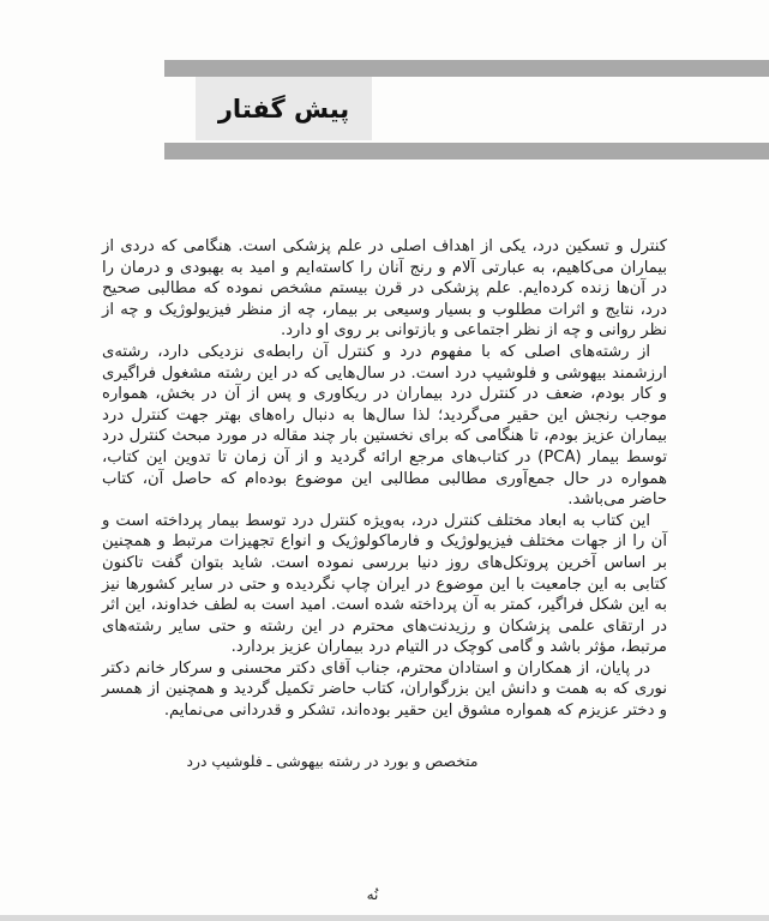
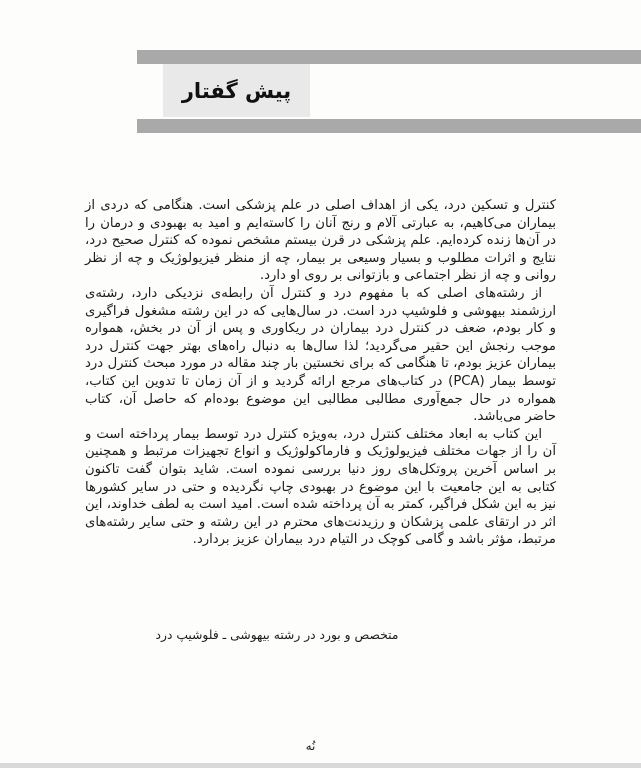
  پیش گفتار
- کنترل و تسکین درد، یکی از اهداف اصلی در علم پزشکی است. هنگامی که دردی از بیماران می‌کاهیم، به عبارتی آلام و رنج آنان را کاسته‌ایم و امید به بهبودی و درمان را در آن‌ها زنده کرده‌ایم. علم پزشکی در قرن بیستم مشخص نموده که مطالبی صحیح درد، نتایج و اثرات مطلوب و بسیار وسیعی بر بیمار، چه از منظر فیزیولوژیک و چه از نظر روانی و چه از نظر اجتماعی و بازتوانی بر روی او دارد.
+ کنترل و تسکین درد، یکی از اهداف اصلی در علم پزشکی است. هنگامی که دردی از بیماران می‌کاهیم، به عبارتی آلام و رنج آنان را کاسته‌ایم و امید به بهبودی و درمان را در آن‌ها زنده کرده‌ایم. علم پزشکی در قرن بیستم مشخص نموده که کنترل صحیح درد، نتایج و اثرات مطلوب و بسیار وسیعی بر بیمار، چه از منظر فیزیولوژیک و چه از نظر روانی و چه از نظر اجتماعی و بازتوانی بر روی او دارد.
  از رشته‌های اصلی که با مفهوم درد و کنترل آن رابطه‌ی نزدیکی دارد، رشته‌ی ارزشمند بیهوشی و فلوشیپ درد است. در سال‌هایی که در این رشته مشغول فراگیری و کار بودم، ضعف در کنترل درد بیماران در ریکاوری و پس از آن در بخش، همواره موجب رنجش این حقیر می‌گردید؛ لذا سال‌ها به دنبال راه‌های بهتر جهت کنترل درد بیماران عزیز بودم، تا هنگامی که برای نخستین بار چند مقاله در مورد مبحث کنترل درد توسط بیمار (PCA) در کتاب‌های مرجع ارائه گردید و از آن زمان تا تدوین این کتاب، همواره در حال جمع‌آوری مطالبی مطالبی این موضوع بوده‌ام که حاصل آن، کتاب حاضر می‌باشد.
- این کتاب به ابعاد مختلف کنترل درد، به‌ویژه کنترل درد توسط بیمار پرداخته است و آن را از جهات مختلف فیزیولوژیک و فارماکولوژیک و انواع تجهیزات مرتبط و همچنین بر اساس آخرین پروتکل‌های روز دنیا بررسی نموده است. شاید بتوان گفت تاکنون کتابی به این جامعیت با این موضوع در ایران چاپ نگردیده و حتی در سایر کشورها نیز به این شکل فراگیر، کمتر به آن پرداخته شده است. امید است به لطف خداوند، این اثر در ارتقای علمی پزشکان و رزیدنت‌های محترم در این رشته و حتی سایر رشته‌های مرتبط، مؤثر باشد و گامی کوچک در التیام درد بیماران عزیز بردارد.
+ این کتاب به ابعاد مختلف کنترل درد، به‌ویژه کنترل درد توسط بیمار پرداخته است و آن را از جهات مختلف فیزیولوژیک و فارماکولوژیک و انواع تجهیزات مرتبط و همچنین بر اساس آخرین پروتکل‌های روز دنیا بررسی نموده است. شاید بتوان گفت تاکنون کتابی به این جامعیت با این موضوع در بهبودی چاپ نگردیده و حتی در سایر کشورها نیز به این شکل فراگیر، کمتر به آن پرداخته شده است. امید است به لطف خداوند، این اثر در ارتقای علمی پزشکان و رزیدنت‌های محترم در این رشته و حتی سایر رشته‌های مرتبط، مؤثر باشد و گامی کوچک در التیام درد بیماران عزیز بردارد.
- در پایان، از همکاران و استادان محترم، جناب آقای دکتر محسنی و سرکار خانم دکتر نوری که به همت و دانش این بزرگواران، کتاب حاضر تکمیل گردید و همچنین از همسر و دختر عزیزم که همواره مشوق این حقیر بوده‌اند، تشکر و قدردانی می‌نمایم.
  متخصص و بورد در رشته بیهوشی ـ فلوشیپ درد
  نُه
